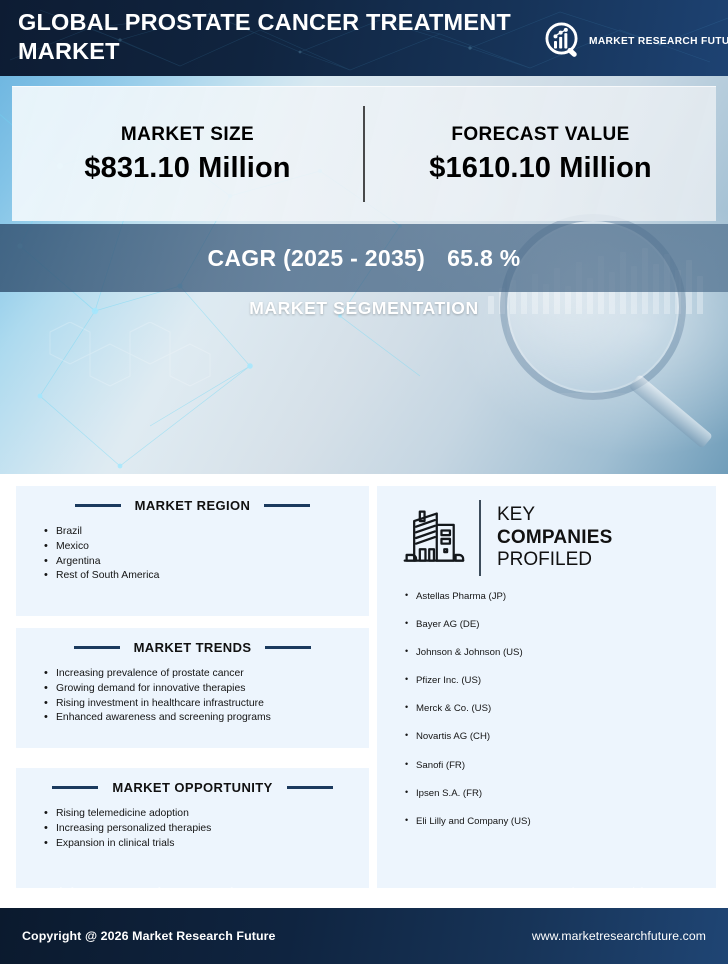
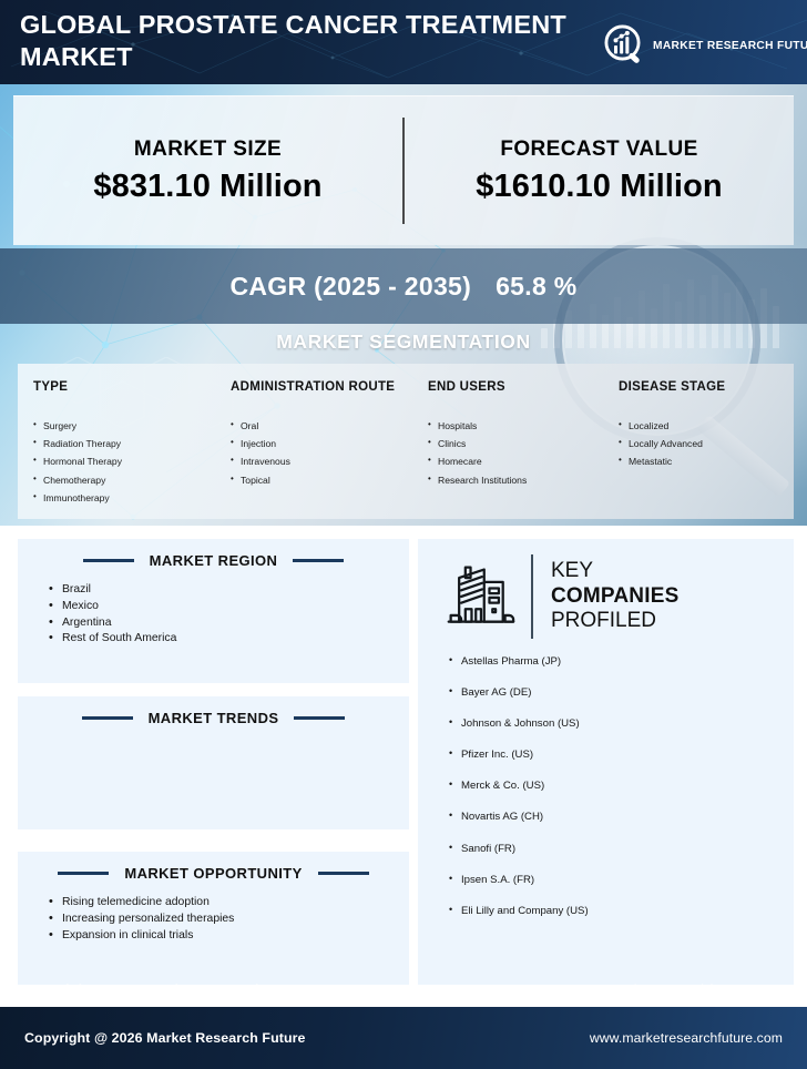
  GLOBAL PROSTATE CANCER TREATMENT MARKET
  MARKET RESEARCH FUTU
  MARKET SIZE
  $831.10 Million
  FORECAST VALUE
  $1610.10 Million
  CAGR (2025 - 2035) 65.8 %
  MARKET SEGMENTATION
+ TYPE
+ Surgery
+ Radiation Therapy
+ Hormonal Therapy
+ Chemotherapy
+ Immunotherapy
+ ADMINISTRATION ROUTE
+ Oral
+ Injection
+ Intravenous
+ Topical
+ END USERS
+ Hospitals
+ Clinics
+ Homecare
+ Research Institutions
+ DISEASE STAGE
+ Localized
+ Locally Advanced
+ Metastatic
  MARKET REGION
  Brazil
  Mexico
  Argentina
  Rest of South America
  MARKET TRENDS
- Increasing prevalence of prostate cancer
- Growing demand for innovative therapies
- Rising investment in healthcare infrastructure
- Enhanced awareness and screening programs
  MARKET OPPORTUNITY
  Rising telemedicine adoption
  Increasing personalized therapies
  Expansion in clinical trials
  KEY
  COMPANIES
  PROFILED
  Astellas Pharma (JP)
  Bayer AG (DE)
  Johnson & Johnson (US)
  Pfizer Inc. (US)
  Merck & Co. (US)
  Novartis AG (CH)
  Sanofi (FR)
  Ipsen S.A. (FR)
  Eli Lilly and Company (US)
  Copyright @ 2026 Market Research Future
  www.marketresearchfuture.com
